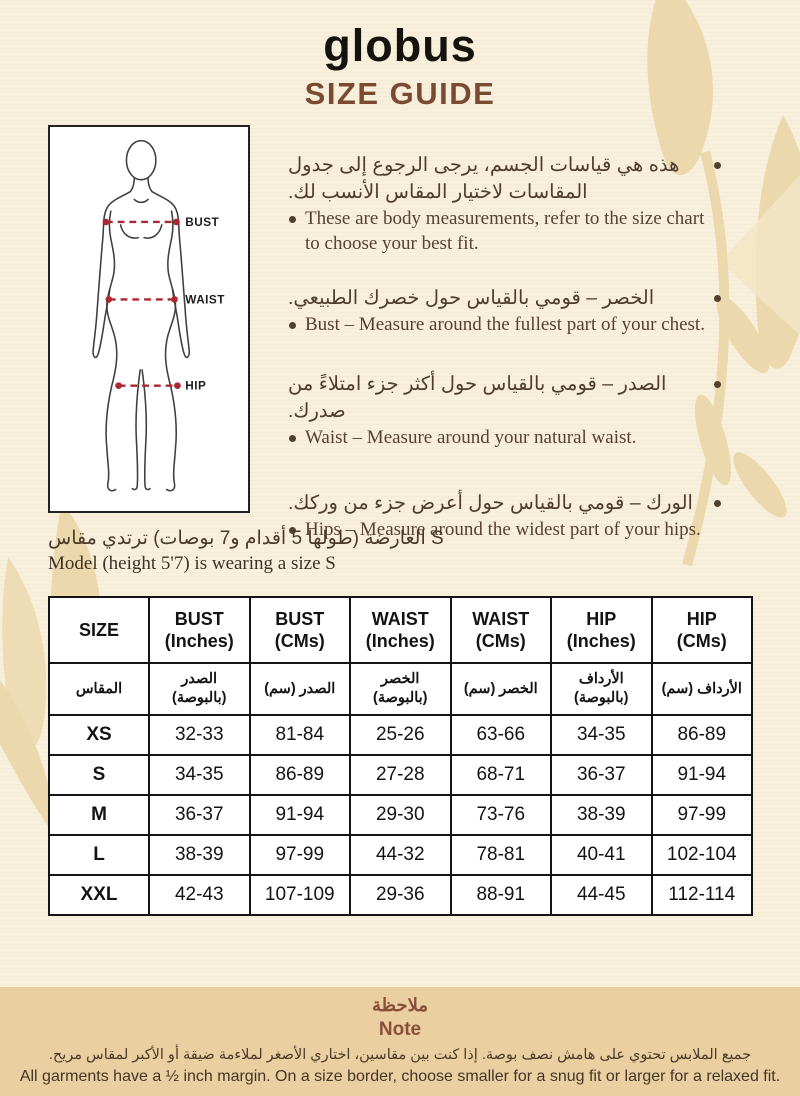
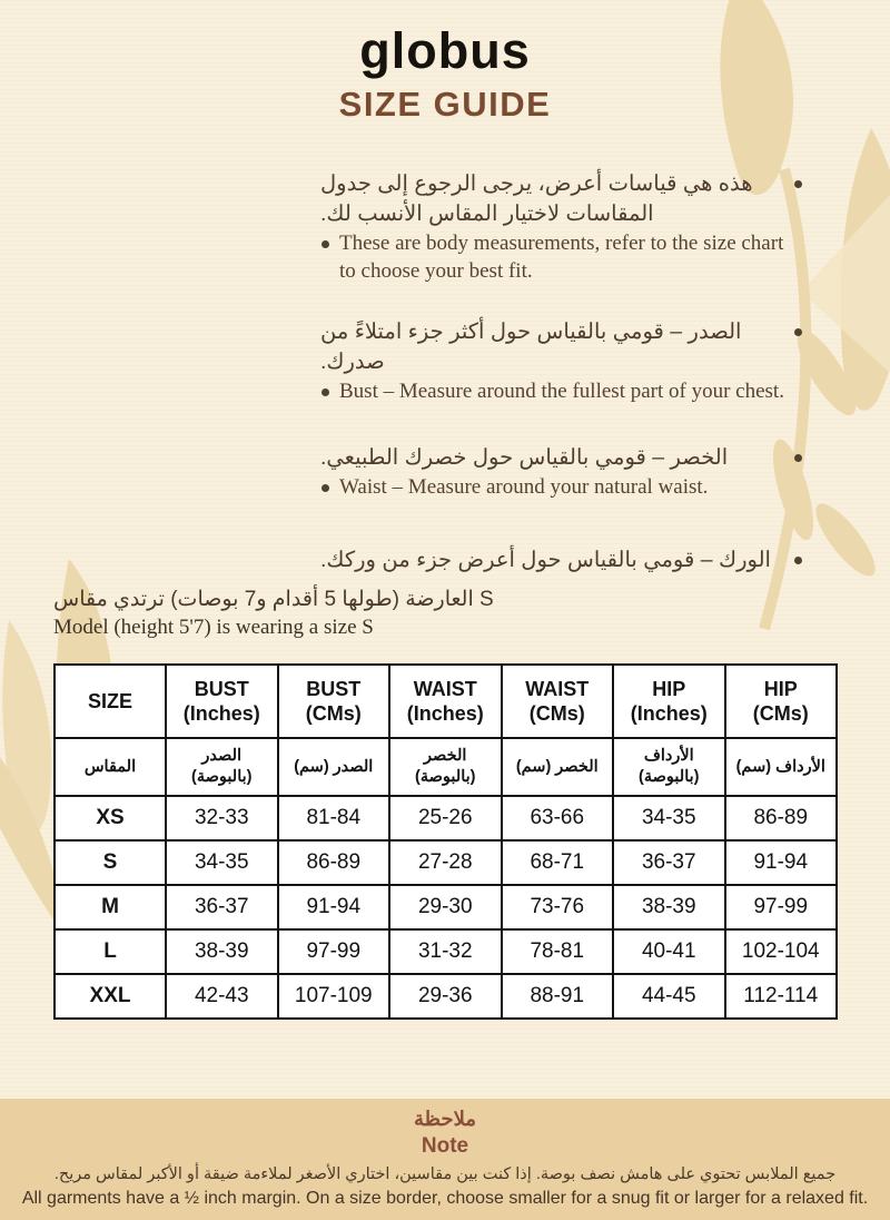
  globus
  SIZE GUIDE
- BUST
- WAIST
- HIP
- هذه هي قياسات الجسم، يرجى الرجوع إلى جدول المقاسات لاختيار المقاس الأنسب لك.
+ هذه هي قياسات أعرض، يرجى الرجوع إلى جدول المقاسات لاختيار المقاس الأنسب لك.
  These are body measurements, refer to the size chart to choose your best fit.
- الخصر – قومي بالقياس حول خصرك الطبيعي.
+ الصدر – قومي بالقياس حول أكثر جزء امتلاءً من صدرك.
  Bust – Measure around the fullest part of your chest.
- الصدر – قومي بالقياس حول أكثر جزء امتلاءً من صدرك.
+ الخصر – قومي بالقياس حول خصرك الطبيعي.
  Waist – Measure around your natural waist.
  الورك – قومي بالقياس حول أعرض جزء من وركك.
- Hips – Measure around the widest part of your hips.
  العارضة (طولها 5 أقدام و7 بوصات) ترتدي مقاس S
  Model (height 5'7) is wearing a size S
  SIZE	BUST (Inches)	BUST (CMs)	WAIST (Inches)	WAIST (CMs)	HIP (Inches)	HIP (CMs)
  المقاس	الصدر (بالبوصة)	الصدر (سم)	الخصر (بالبوصة)	الخصر (سم)	الأرداف (بالبوصة)	الأرداف (سم)
  XS	32-33	81-84	25-26	63-66	34-35	86-89
  S	34-35	86-89	27-28	68-71	36-37	91-94
  M	36-37	91-94	29-30	73-76	38-39	97-99
- L	38-39	97-99	44-32	78-81	40-41	102-104
+ L	38-39	97-99	31-32	78-81	40-41	102-104
  XXL	42-43	107-109	29-36	88-91	44-45	112-114
  ملاحظة
  Note
  جميع الملابس تحتوي على هامش نصف بوصة. إذا كنت بين مقاسين، اختاري الأصغر لملاءمة ضيقة أو الأكبر لمقاس مريح.
  All garments have a ½ inch margin. On a size border, choose smaller for a snug fit or larger for a relaxed fit.
